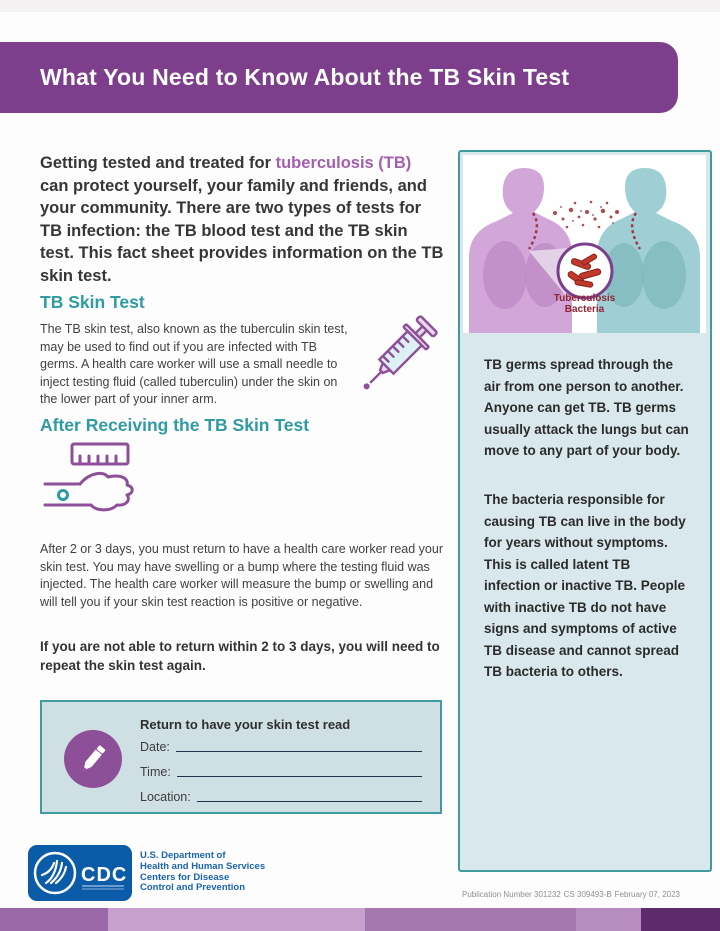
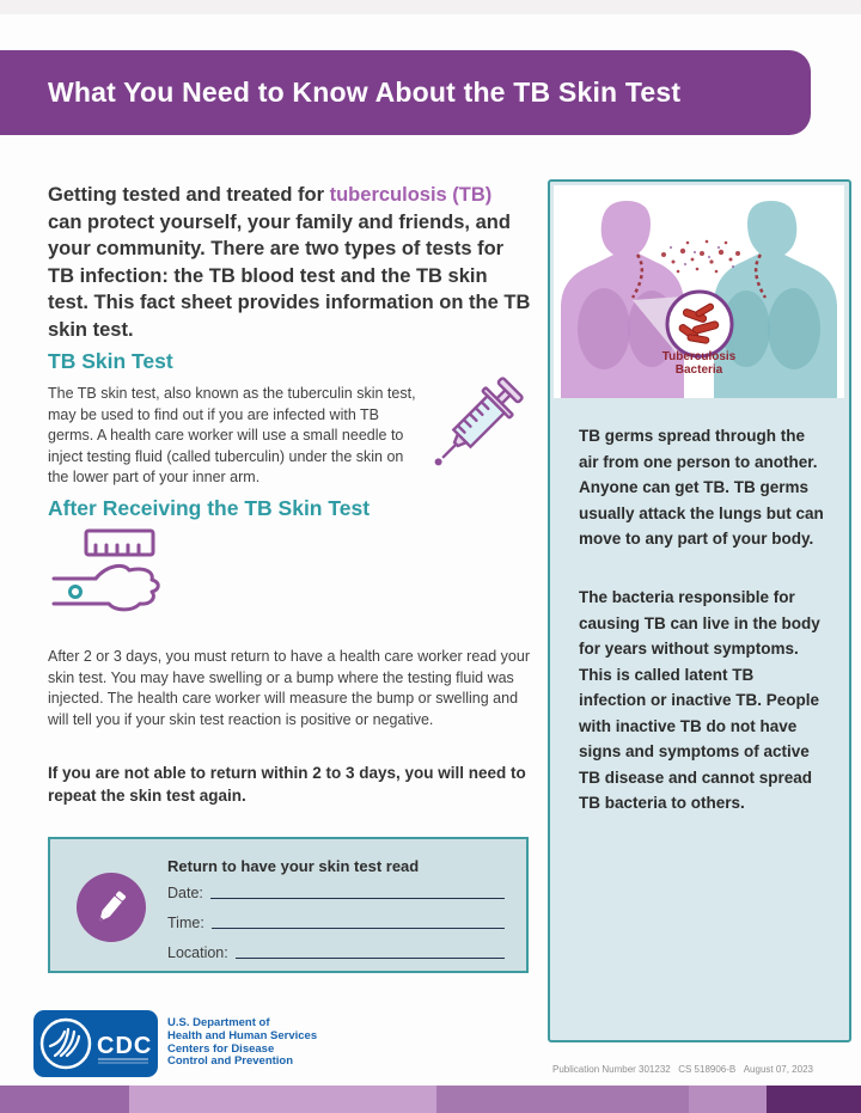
  What You Need to Know About the TB Skin Test
  Getting tested and treated for tuberculosis (TB) can protect yourself, your family and friends, and your community. There are two types of tests for TB infection: the TB blood test and the TB skin test. This fact sheet provides information on the TB skin test.
  TB Skin Test
  The TB skin test, also known as the tuberculin skin test, may be used to find out if you are infected with TB germs. A health care worker will use a small needle to inject testing fluid (called tuberculin) under the skin on the lower part of your inner arm.
  After Receiving the TB Skin Test
  After 2 or 3 days, you must return to have a health care worker read your skin test. You may have swelling or a bump where the testing fluid was injected. The health care worker will measure the bump or swelling and will tell you if your skin test reaction is positive or negative.
  If you are not able to return within 2 to 3 days, you will need to repeat the skin test again.
  Return to have your skin test read
  Date:
  Time:
  Location:
  CDC
  U.S. Department of
  Health and Human Services
  Centers for Disease
  Control and Prevention
  Publication Number 301232
- CS 309493-B
+ CS 518906-B
- February 07, 2023
+ August 07, 2023
  Tuberculosis Bacteria
  TB germs spread through the air from one person to another. Anyone can get TB. TB germs usually attack the lungs but can move to any part of your body.
  The bacteria responsible for causing TB can live in the body for years without symptoms. This is called latent TB infection or inactive TB. People with inactive TB do not have signs and symptoms of active TB disease and cannot spread TB bacteria to others.
